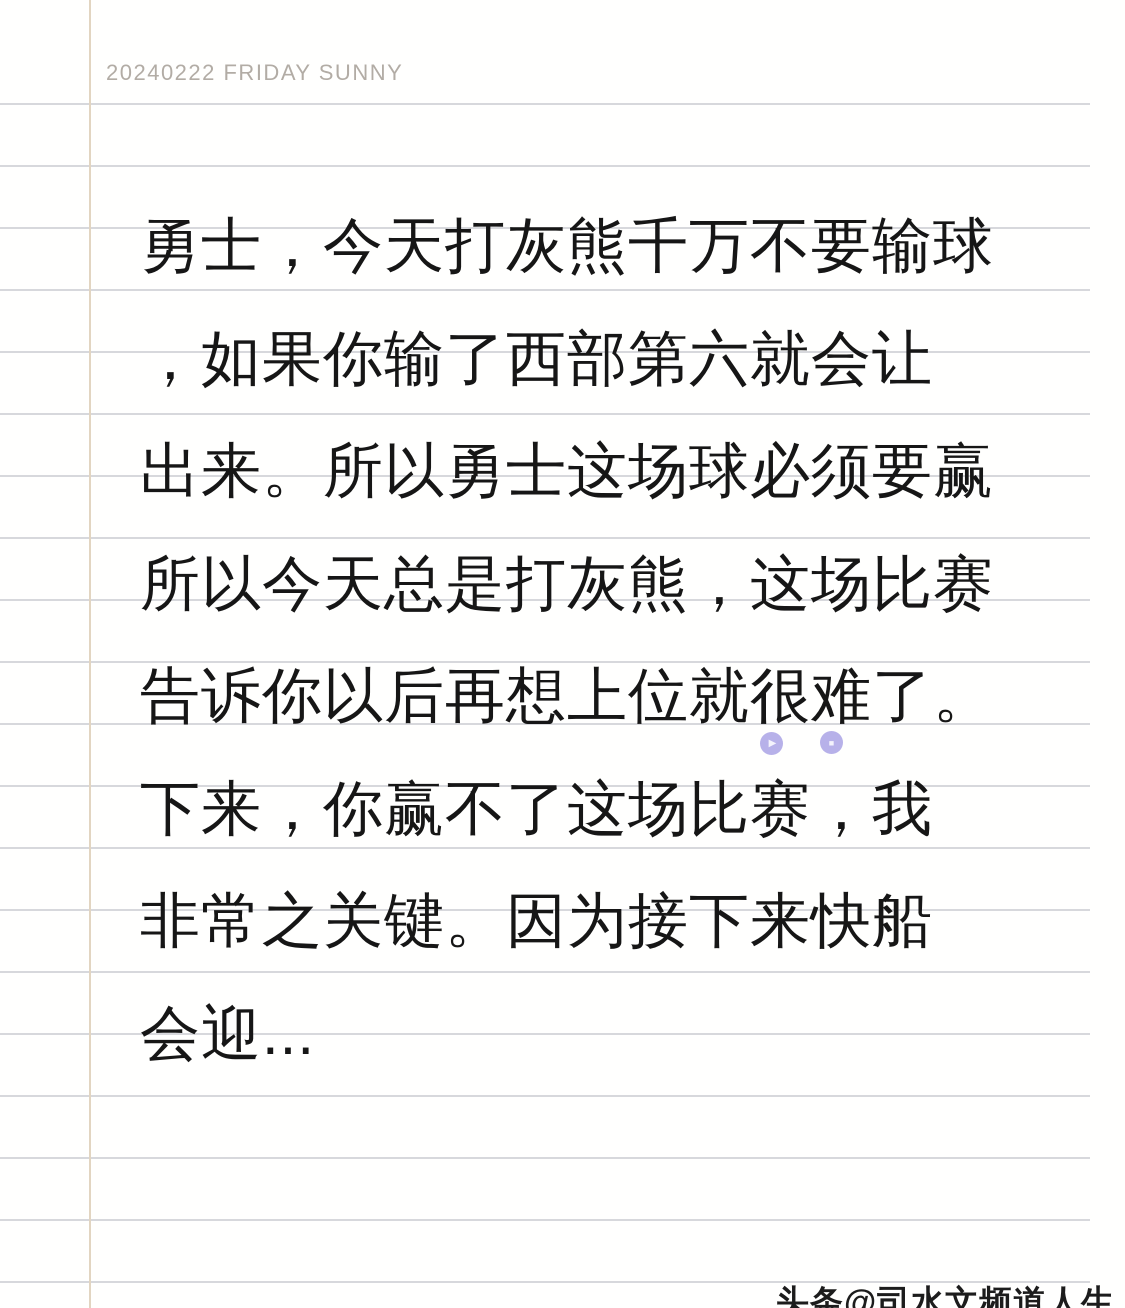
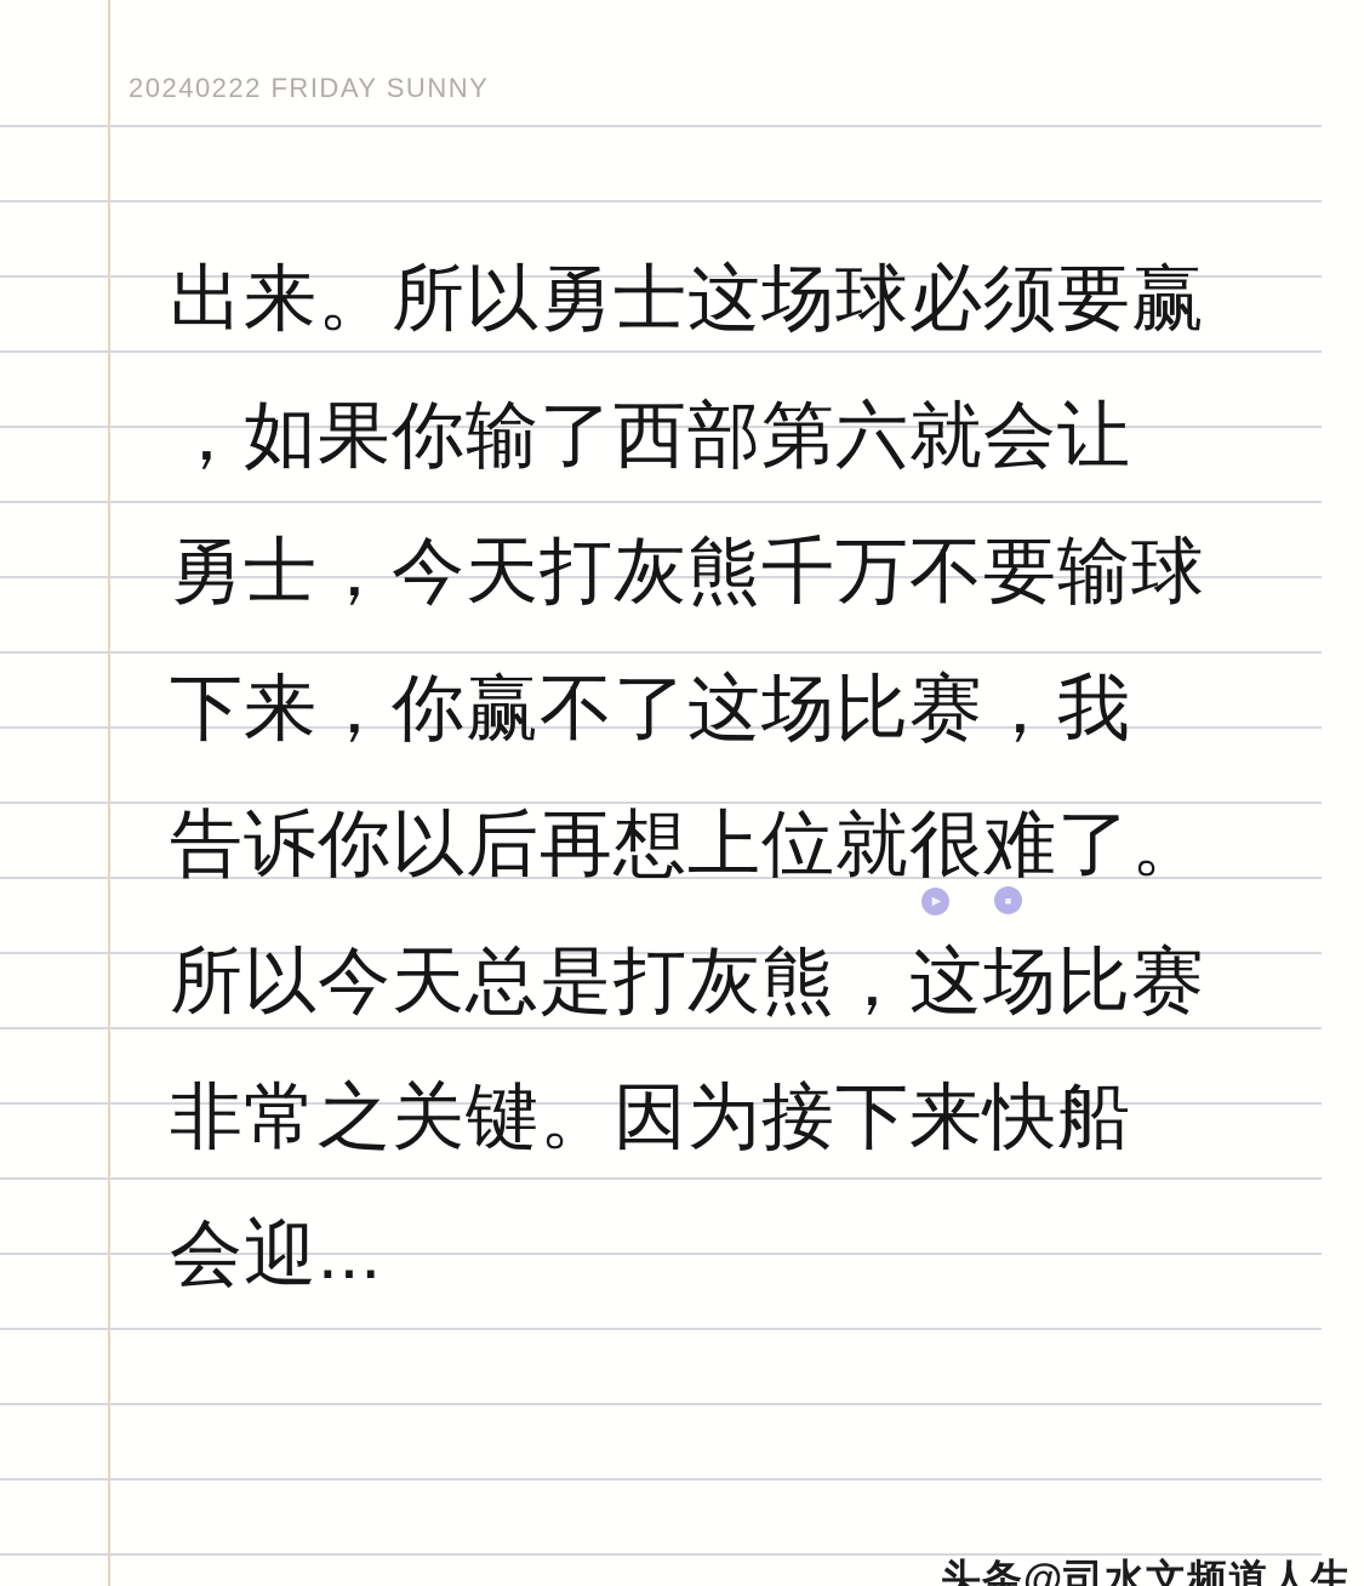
  20240222 FRIDAY SUNNY
- 勇士，今天打灰熊千万不要输球
+ 出来。所以勇士这场球必须要赢
  ，如果你输了西部第六就会让
- 出来。所以勇士这场球必须要赢
+ 勇士，今天打灰熊千万不要输球
- 所以今天总是打灰熊，这场比赛
+ 下来，你赢不了这场比赛，我
  告诉你以后再想上位就很难了。
- 下来，你赢不了这场比赛，我
+ 所以今天总是打灰熊，这场比赛
  非常之关键。因为接下来快船
  会迎...
  ▶
  ■
  头条@司水文频道人生
